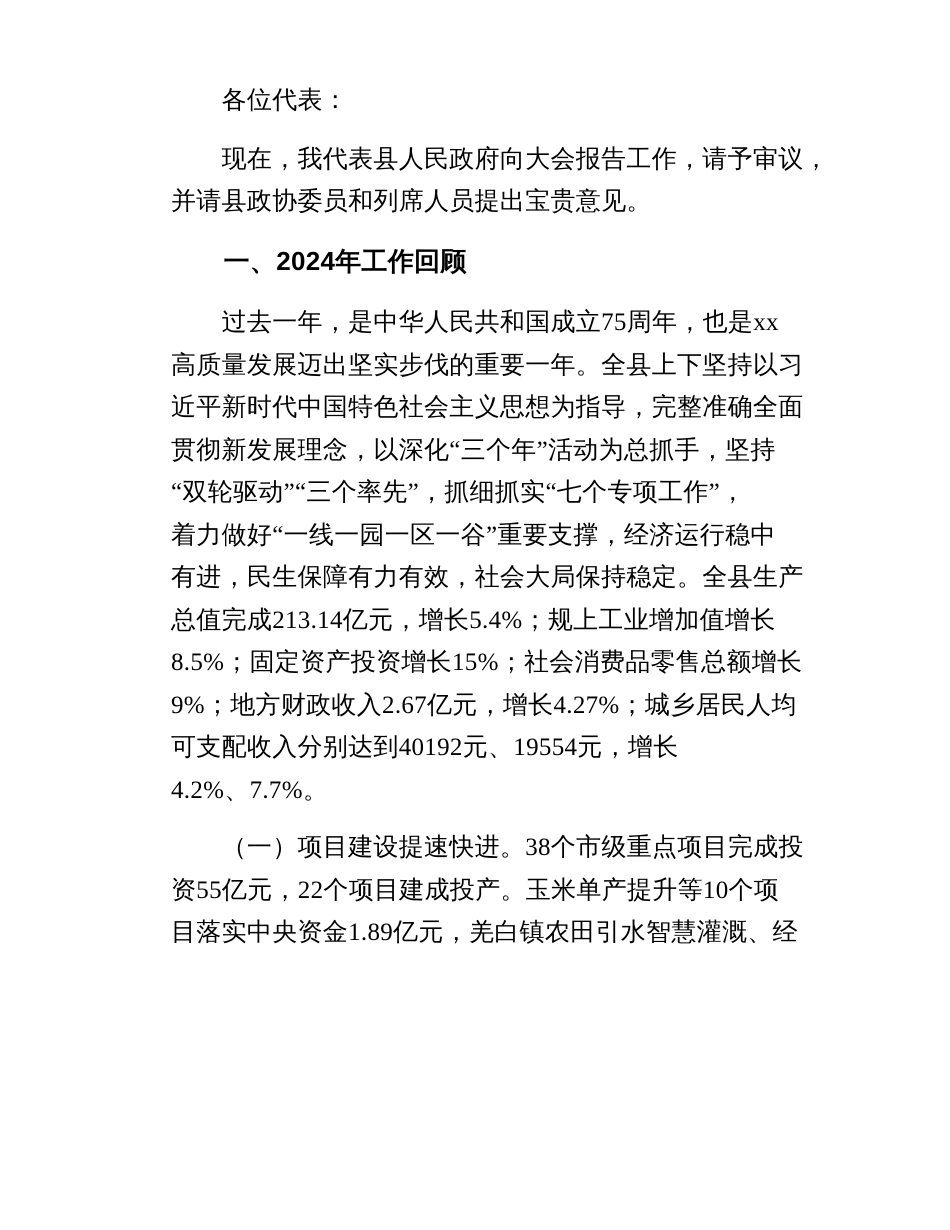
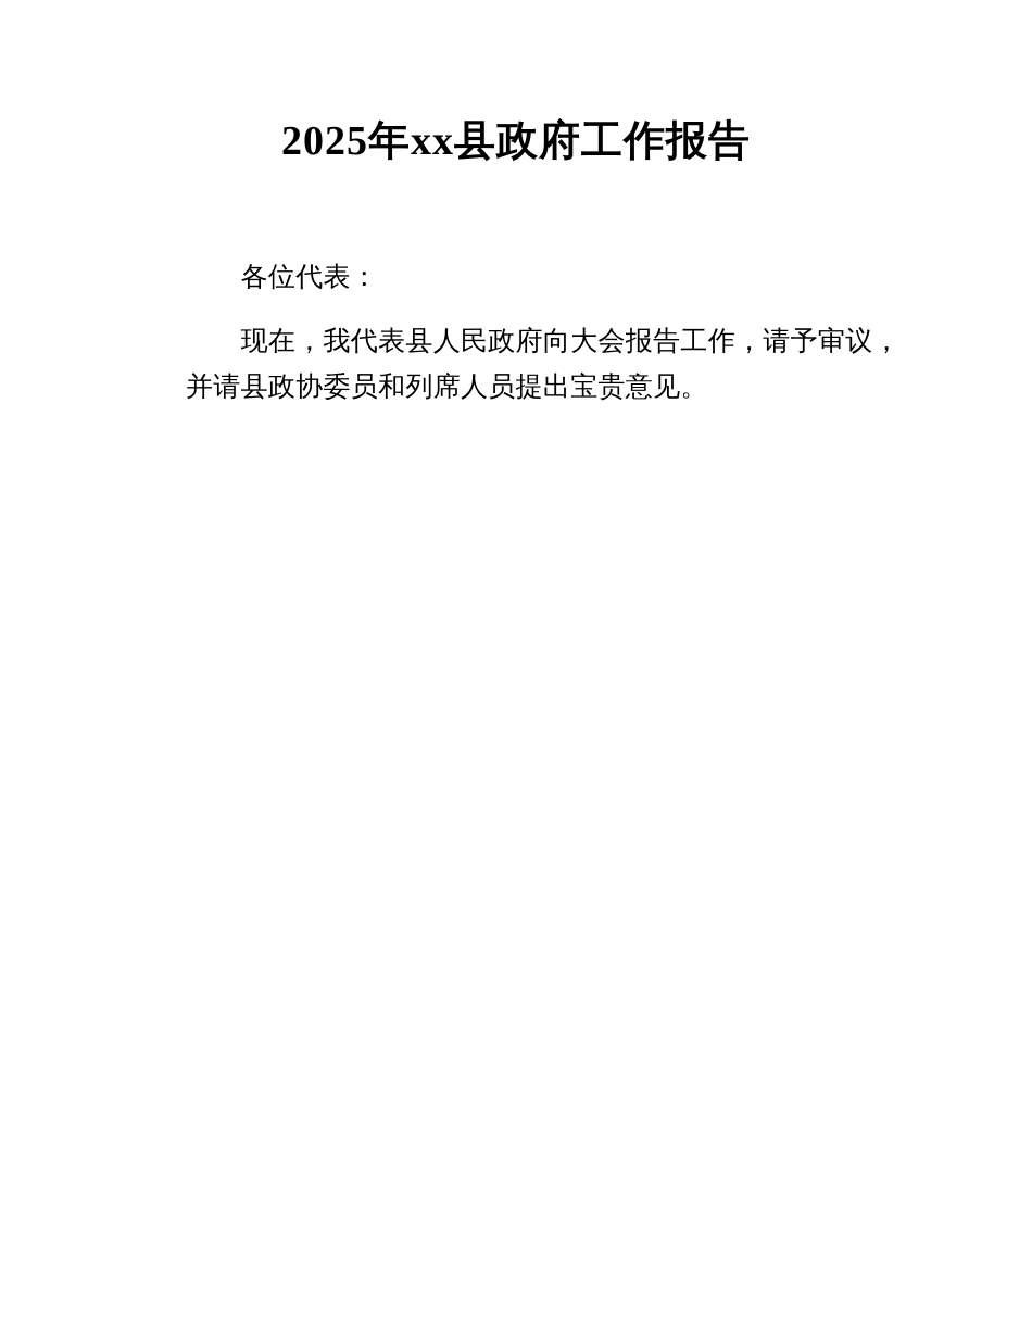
+ 2025年xx县政府工作报告
  各位代表：
  现在，我代表县人民政府向大会报告工作，请予审议，
  并请县政协委员和列席人员提出宝贵意见。
- 一、2024年工作回顾
- 过去一年，是中华人民共和国成立75周年，也是xx
- 高质量发展迈出坚实步伐的重要一年。全县上下坚持以习
- 近平新时代中国特色社会主义思想为指导，完整准确全面
- 贯彻新发展理念，以深化“三个年”活动为总抓手，坚持
- “双轮驱动”“三个率先”，抓细抓实“七个专项工作”，
- 着力做好“一线一园一区一谷”重要支撑，经济运行稳中
- 有进，民生保障有力有效，社会大局保持稳定。全县生产
- 总值完成213.14亿元，增长5.4%；规上工业增加值增长
- 8.5%；固定资产投资增长15%；社会消费品零售总额增长
- 9%；地方财政收入2.67亿元，增长4.27%；城乡居民人均
- 可支配收入分别达到40192元、19554元，增长
- 4.2%、7.7%。
- （一）项目建设提速快进。38个市级重点项目完成投
- 资55亿元，22个项目建成投产。玉米单产提升等10个项
- 目落实中央资金1.89亿元，羌白镇农田引水智慧灌溉、经
